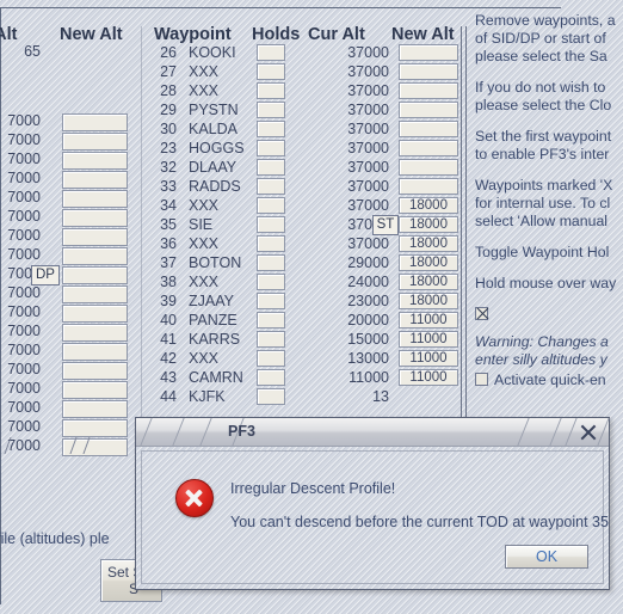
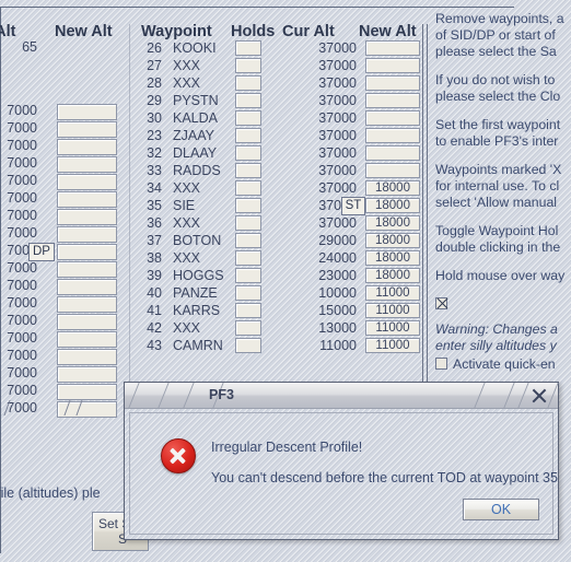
  Alt
  New Alt
  Waypoint
  Holds
  Cur Alt
  New Alt
  65
  7000
  7000
  7000
  7000
  7000
  7000
  7000
  7000
  700
  7000
  7000
  7000
  7000
  7000
  7000
  7000
  7000
  7000
  DP
  26
  KOOKI
  37000
  27
  XXX
  37000
  28
  XXX
  37000
  29
  PYSTN
  37000
  30
  KALDA
  37000
  23
- HOGGS
+ ZJAAY
  37000
  32
  DLAAY
  37000
  33
  RADDS
  37000
  34
  XXX
  37000
  18000
  35
  SIE
  18000
  36
  XXX
  37000
  18000
  37
  BOTON
  29000
  18000
  38
  XXX
  24000
  18000
  39
- ZJAAY
+ HOGGS
  23000
  18000
  40
  PANZE
- 20000
+ 10000
  11000
  41
  KARRS
  15000
  11000
  42
  XXX
  13000
  11000
  43
  CAMRN
  11000
  11000
- 44
- KJFK
- 13
  ST
  Remove waypoints, a
  of SID/DP or start of
  please select the Sa
  If you do not wish to
  please select the Clo
  Set the first waypoint
  to enable PF3's inter
  Waypoints marked 'X
  for internal use. To cl
  select 'Allow manual
  Toggle Waypoint Hol
+ double clicking in the
  Hold mouse over way
  Warning: Changes a
  enter silly altitudes y
  Activate quick-en
  ile (altitudes) ple
  Set
  S
  PF3
  Irregular Descent Profile!
  You can't descend before the current TOD at waypoint 35
  OK
